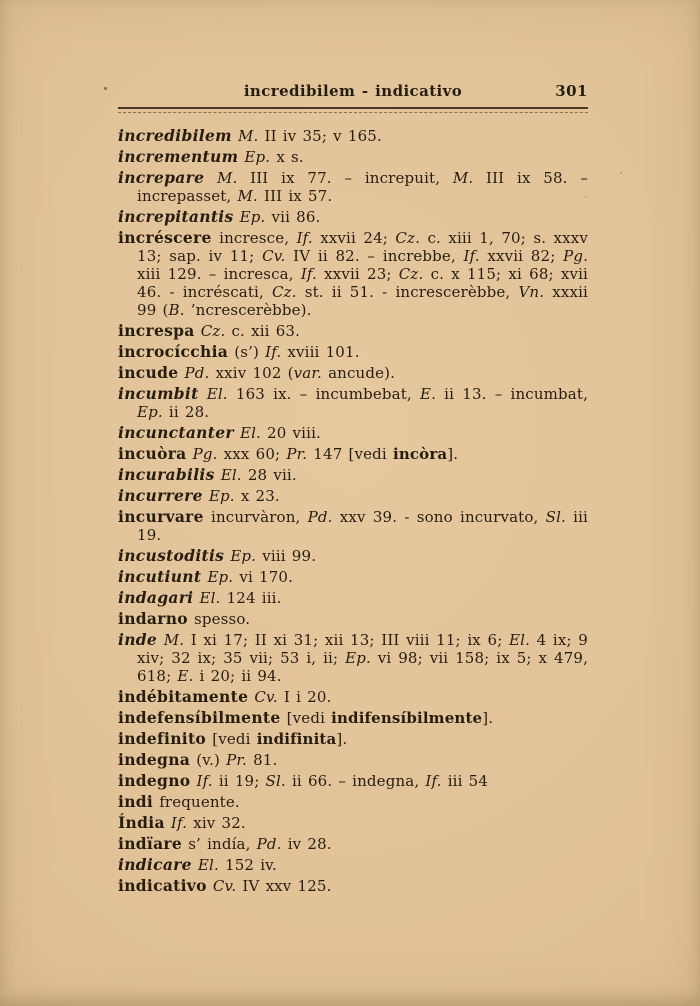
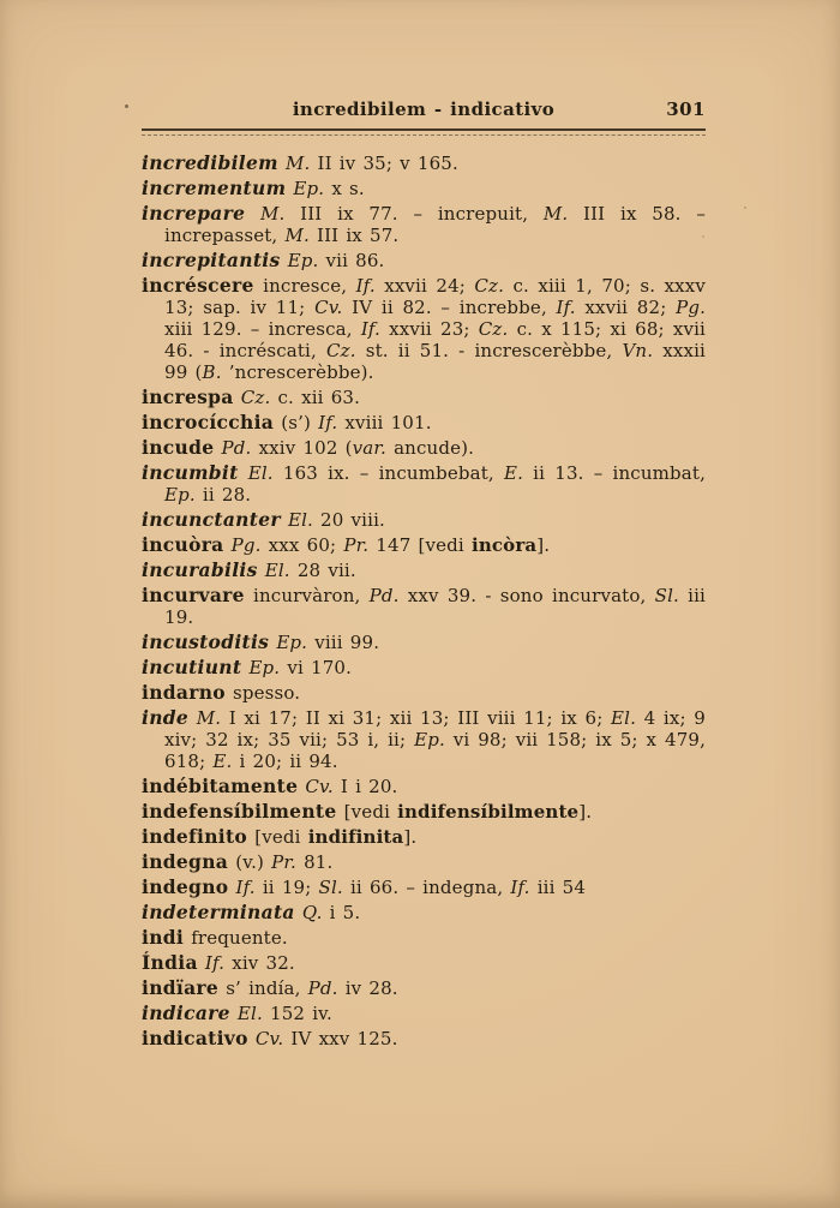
  incredibilem - indicativo
  301
  incredibilem M. II iv 35; v 165.
  incrementum Ep. x s.
  increpare M. III ix 77. – increpuit, M. III ix 58. – increpasset, M. III ix 57.
  increpitantis Ep. vii 86.
  incréscere incresce, If. xxvii 24; Cz. c. xiii 1, 70; s. xxxv 13; sap. iv 11; Cv. IV ii 82. – increbbe, If. xxvii 82; Pg. xiii 129. – incresca, If. xxvii 23; Cz. c. x 115; xi 68; xvii 46. - incréscati, Cz. st. ii 51. - increscerèbbe, Vn. xxxii 99 (B. ’ncrescerèbbe).
  increspa Cz. c. xii 63.
  incrocícchia (s’) If. xviii 101.
  incude Pd. xxiv 102 (var. ancude).
  incumbit El. 163 ix. – incumbebat, E. ii 13. – incumbat, Ep. ii 28.
  incunctanter El. 20 viii.
  incuòra Pg. xxx 60; Pr. 147 [vedi incòra].
  incurabilis El. 28 vii.
- incurrere Ep. x 23.
  incurvare incurvàron, Pd. xxv 39. - sono incurvato, Sl. iii 19.
  incustoditis Ep. viii 99.
  incutiunt Ep. vi 170.
- indagari El. 124 iii.
  indarno spesso.
  inde M. I xi 17; II xi 31; xii 13; III viii 11; ix 6; El. 4 ix; 9 xiv; 32 ix; 35 vii; 53 i, ii; Ep. vi 98; vii 158; ix 5; x 479, 618; E. i 20; ii 94.
  indébitamente Cv. I i 20.
  indefensíbilmente [vedi indifensíbilmente].
  indefinito [vedi indifinita].
  indegna (v.) Pr. 81.
  indegno If. ii 19; Sl. ii 66. – indegna, If. iii 54
+ indeterminata Q. i 5.
  indi frequente.
  Índia If. xiv 32.
  indïare s’ indía, Pd. iv 28.
  indicare El. 152 iv.
  indicativo Cv. IV xxv 125.
